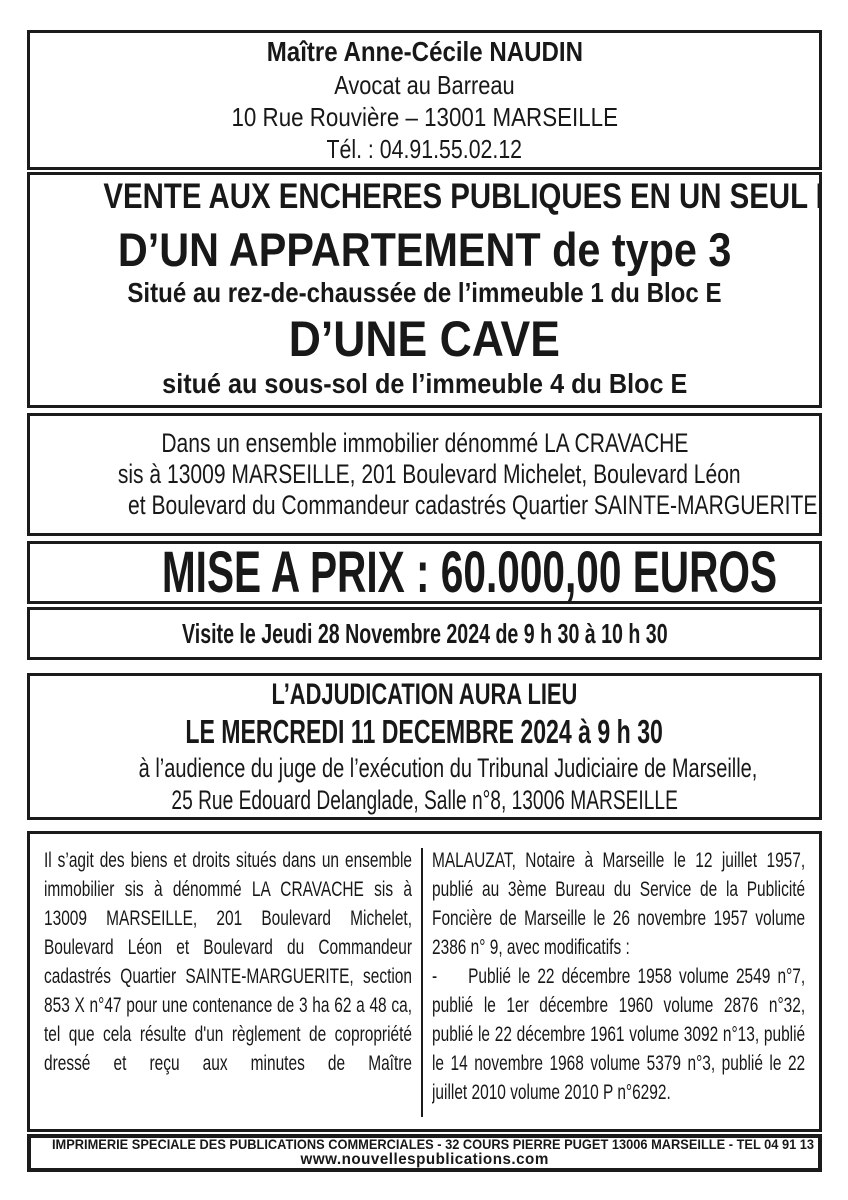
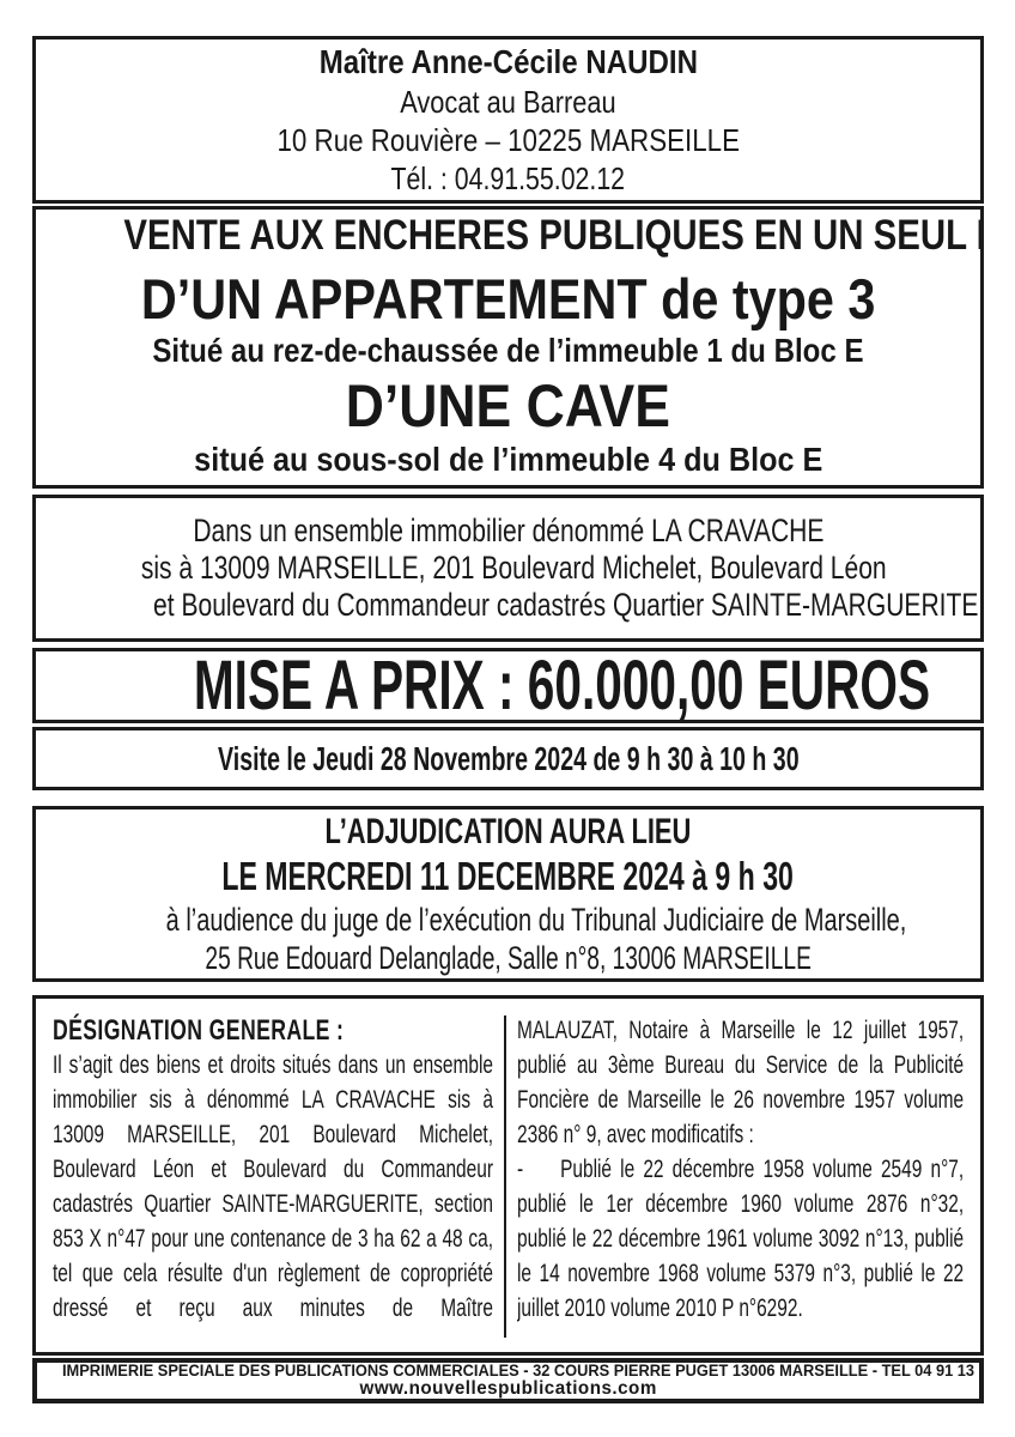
  Maître Anne-Cécile NAUDIN
  Avocat au Barreau
- 10 Rue Rouvière – 13001 MARSEILLE
+ 10 Rue Rouvière – 10225 MARSEILLE
  Tél. : 04.91.55.02.12
  VENTE AUX ENCHERES PUBLIQUES EN UN SEUL
  D’UN APPARTEMENT de type 3
  Situé au rez-de-chaussée de l’immeuble 1 du Bloc E
  D’UNE CAVE
  situé au sous-sol de l’immeuble 4 du Bloc E
  Dans un ensemble immobilier dénommé LA CRAVACHE
  sis à 13009 MARSEILLE, 201 Boulevard Michelet, Boulevard Léon
  et Boulevard du Commandeur cadastrés Quartier SAINTE-MARGUERITE
  MISE A PRIX : 60.000,00 EUROS
  Visite le Jeudi 28 Novembre 2024 de 9 h 30 à 10 h 30
  L’ADJUDICATION AURA LIEU
  LE MERCREDI 11 DECEMBRE 2024 à 9 h 30
  à l’audience du juge de l’exécution du Tribunal Judiciaire de Marseille,
  25 Rue Edouard Delanglade, Salle n°8, 13006 MARSEILLE
+ DÉSIGNATION GENERALE :
  Il s’agit des biens et droits situés dans un ensemble immobilier sis à dénommé LA CRAVACHE sis à 13009 MARSEILLE, 201 Boulevard Michelet, Boulevard Léon et Boulevard du Commandeur cadastrés Quartier SAINTE-MARGUERITE, section 853 X n°47 pour une contenance de 3 ha 62 a 48 ca, tel que cela résulte d'un règlement de copropriété dressé et reçu aux minutes de Maître
  MALAUZAT, Notaire à Marseille le 12 juillet 1957, publié au 3ème Bureau du Service de la Publicité Foncière de Marseille le 26 novembre 1957 volume 2386 n° 9, avec modificatifs :
  - Publié le 22 décembre 1958 volume 2549 n°7, publié le 1er décembre 1960 volume 2876 n°32, publié le 22 décembre 1961 volume 3092 n°13, publié le 14 novembre 1968 volume 5379 n°3, publié le 22 juillet 2010 volume 2010 P n°6292.
  IMPRIMERIE SPECIALE DES PUBLICATIONS COMMERCIALES - 32 COURS PIERRE PUGET 13006 MARSEILLE - TEL 04 91 13
  www.nouvellespublications.com
